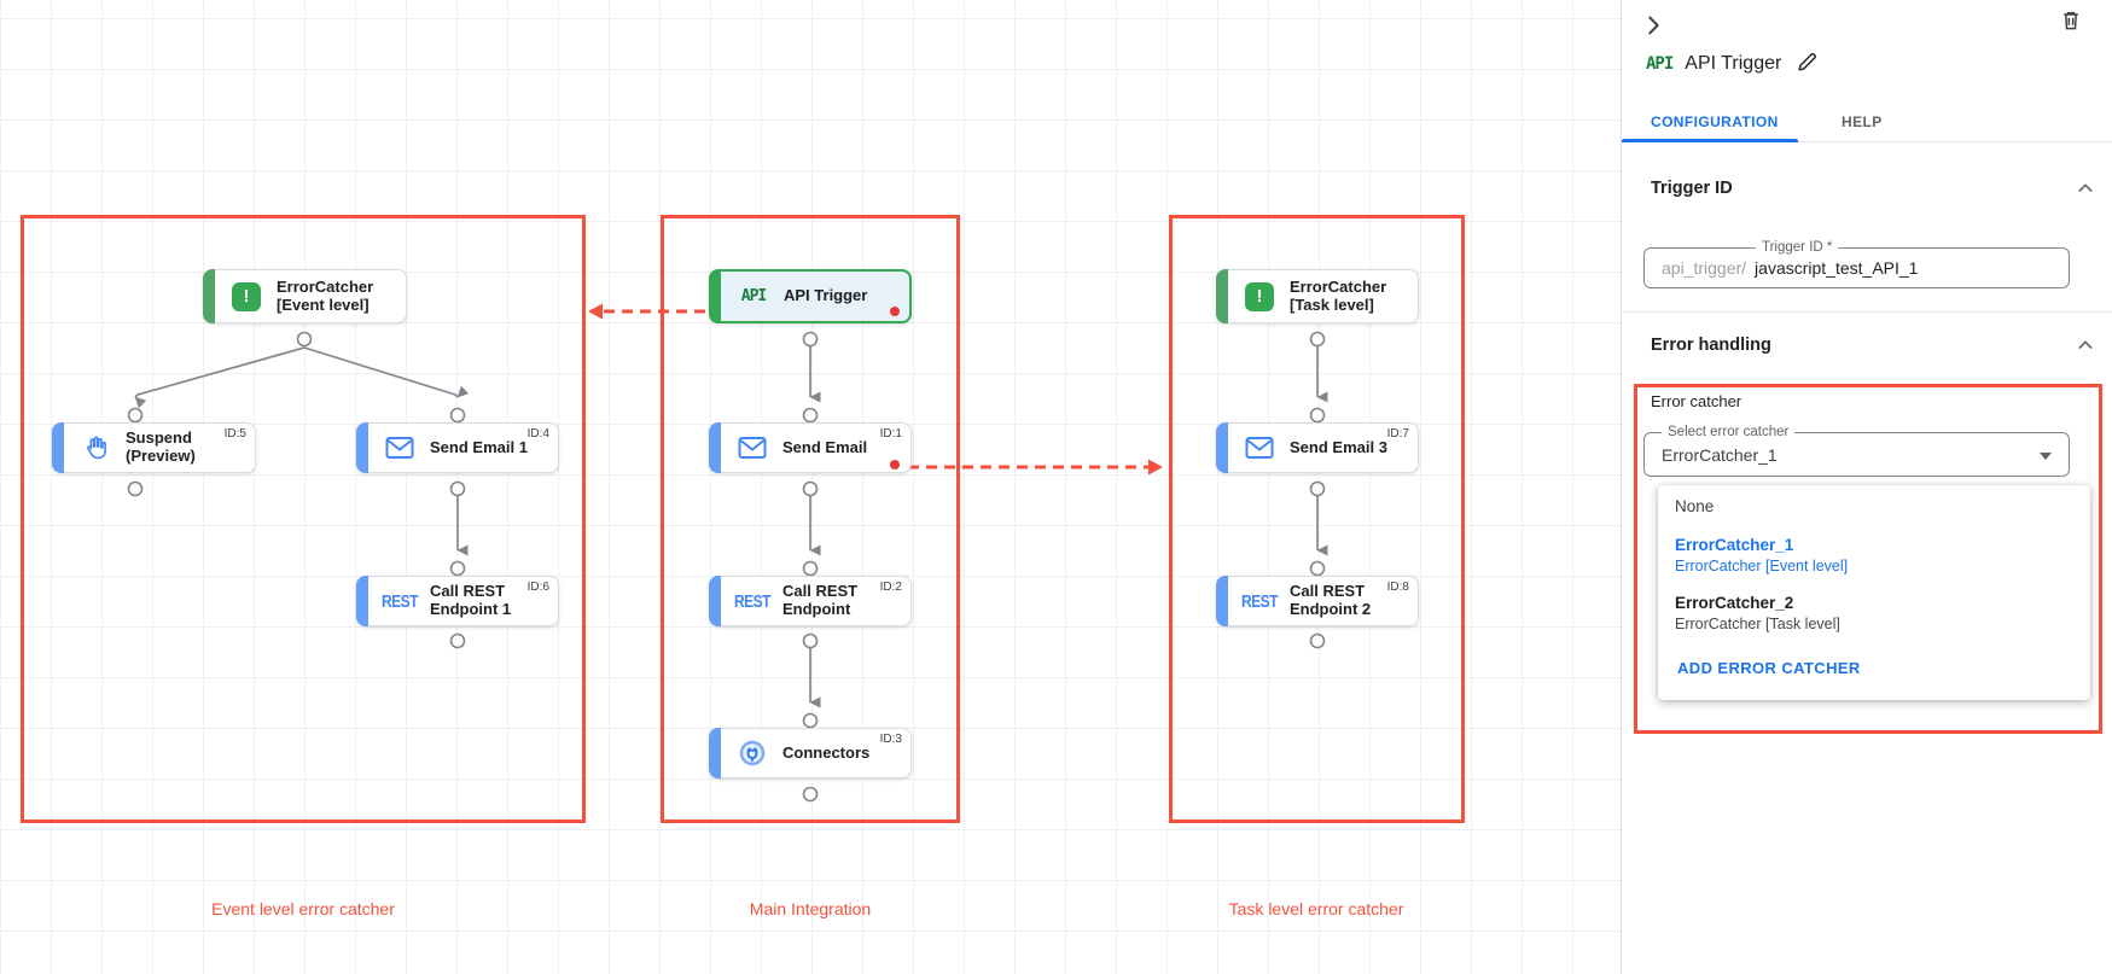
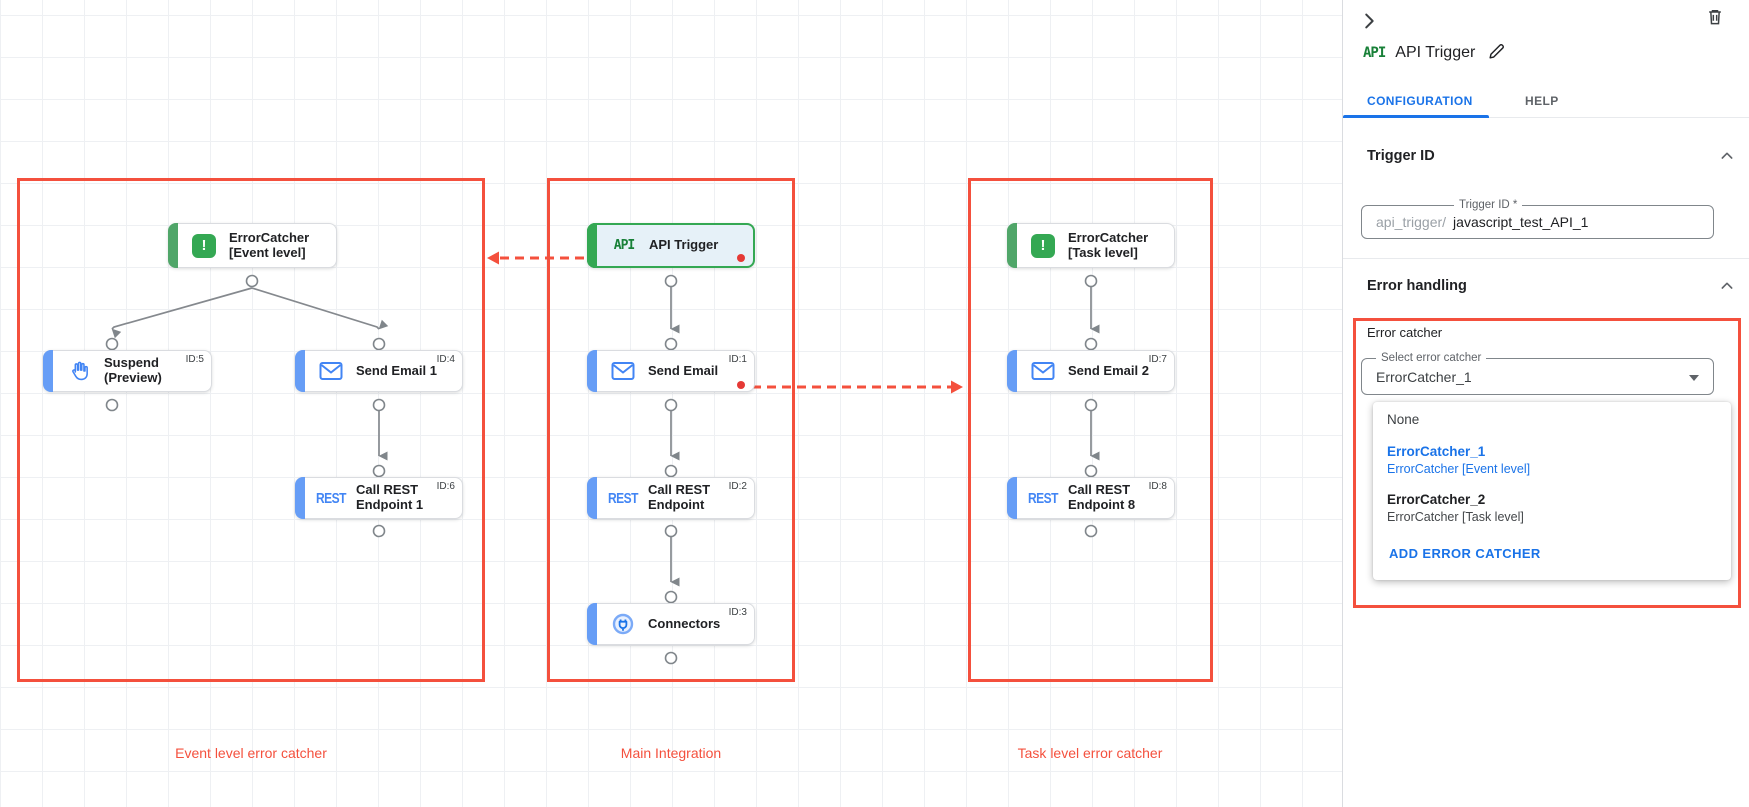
  Event level error catcher
  Main Integration
  Task level error catcher
  !
  ErrorCatcher [Event level]
  Suspend (Preview)
  ID:5
  Send Email 1
  ID:4
  REST
  Call REST Endpoint 1
  ID:6
  API
  API Trigger
  Send Email
  ID:1
  REST
  Call REST Endpoint
  ID:2
  Connectors
  ID:3
  !
  ErrorCatcher [Task level]
- Send Email 3
+ Send Email 2
  ID:7
  REST
- Call REST Endpoint 2
+ Call REST Endpoint 8
  ID:8
  API
  API Trigger
  CONFIGURATION
  HELP
  Trigger ID
  Trigger ID *
  api_trigger/
  javascript_test_API_1
  Error handling
  Error catcher
  Select error catcher
  ErrorCatcher_1
  None
  ErrorCatcher_1
  ErrorCatcher [Event level]
  ErrorCatcher_2
  ErrorCatcher [Task level]
  ADD ERROR CATCHER
